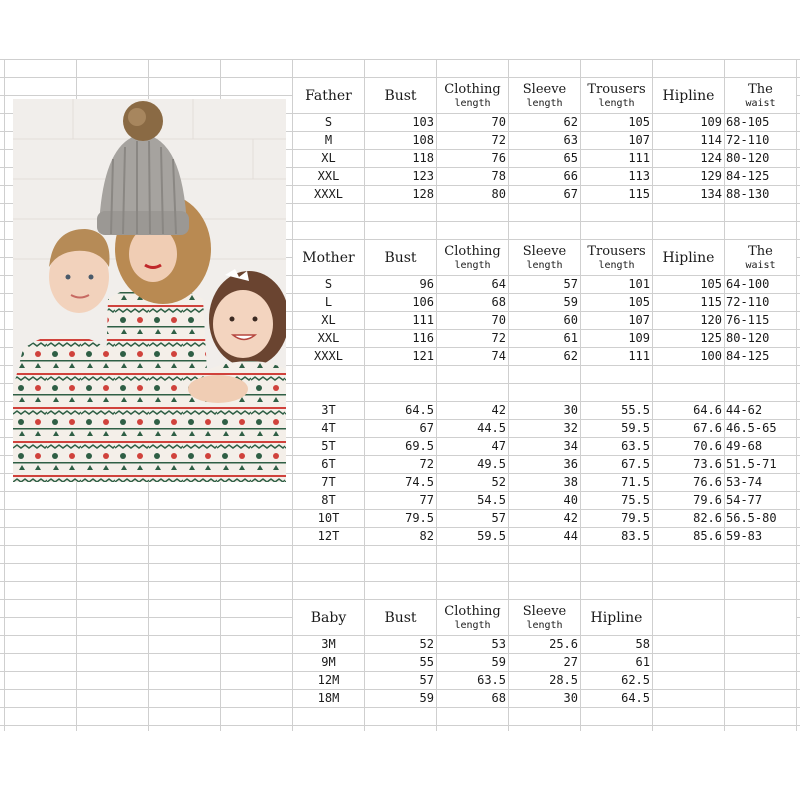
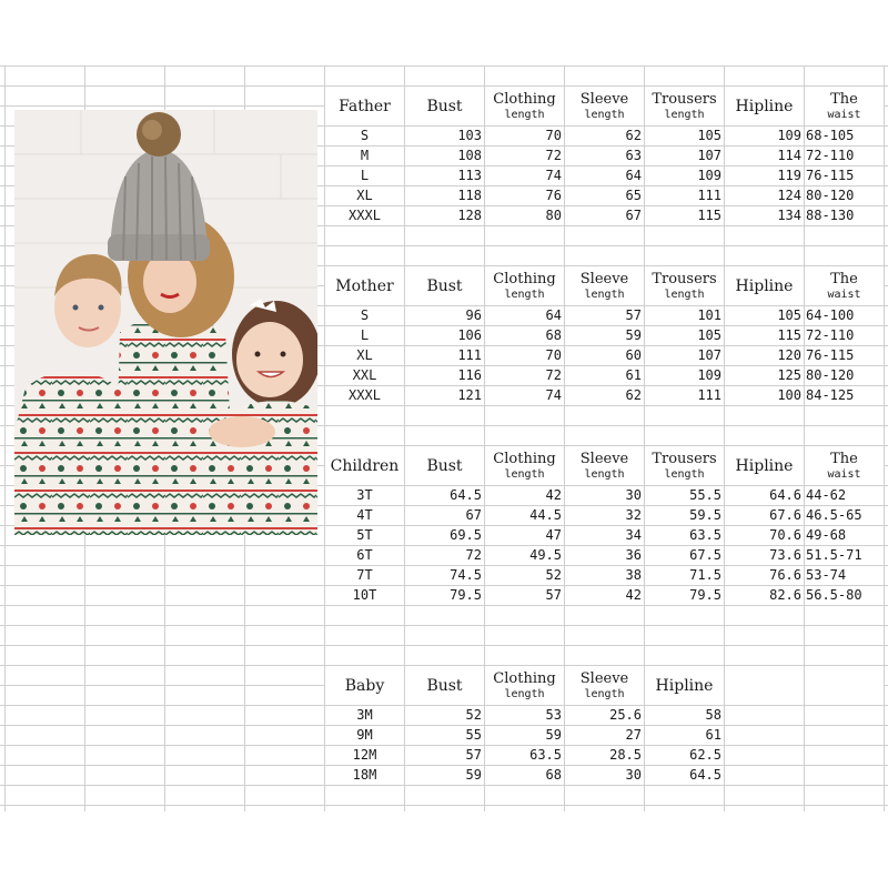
  Father	Bust	Clothinglength	Sleevelength	Trouserslength	Hipline	Thewaist
  S	103	70	62	105	109	68-105
  M	108	72	63	107	114	72-110
+ L	113	74	64	109	119	76-115
  XL	118	76	65	111	124	80-120
- XXL	123	78	66	113	129	84-125
  XXXL	128	80	67	115	134	88-130
  Mother	Bust	Clothinglength	Sleevelength	Trouserslength	Hipline	Thewaist
  S	96	64	57	101	105	64-100
  L	106	68	59	105	115	72-110
  XL	111	70	60	107	120	76-115
  XXL	116	72	61	109	125	80-120
  XXXL	121	74	62	111	100	84-125
+ Children	Bust	Clothinglength	Sleevelength	Trouserslength	Hipline	Thewaist
  3T	64.5	42	30	55.5	64.6	44-62
  4T	67	44.5	32	59.5	67.6	46.5-65
  5T	69.5	47	34	63.5	70.6	49-68
  6T	72	49.5	36	67.5	73.6	51.5-71
  7T	74.5	52	38	71.5	76.6	53-74
- 8T	77	54.5	40	75.5	79.6	54-77
  10T	79.5	57	42	79.5	82.6	56.5-80
- 12T	82	59.5	44	83.5	85.6	59-83
  Baby	Bust	Clothinglength	Sleevelength	Hipline
  3M	52	53	25.6	58
  9M	55	59	27	61
  12M	57	63.5	28.5	62.5
  18M	59	68	30	64.5
